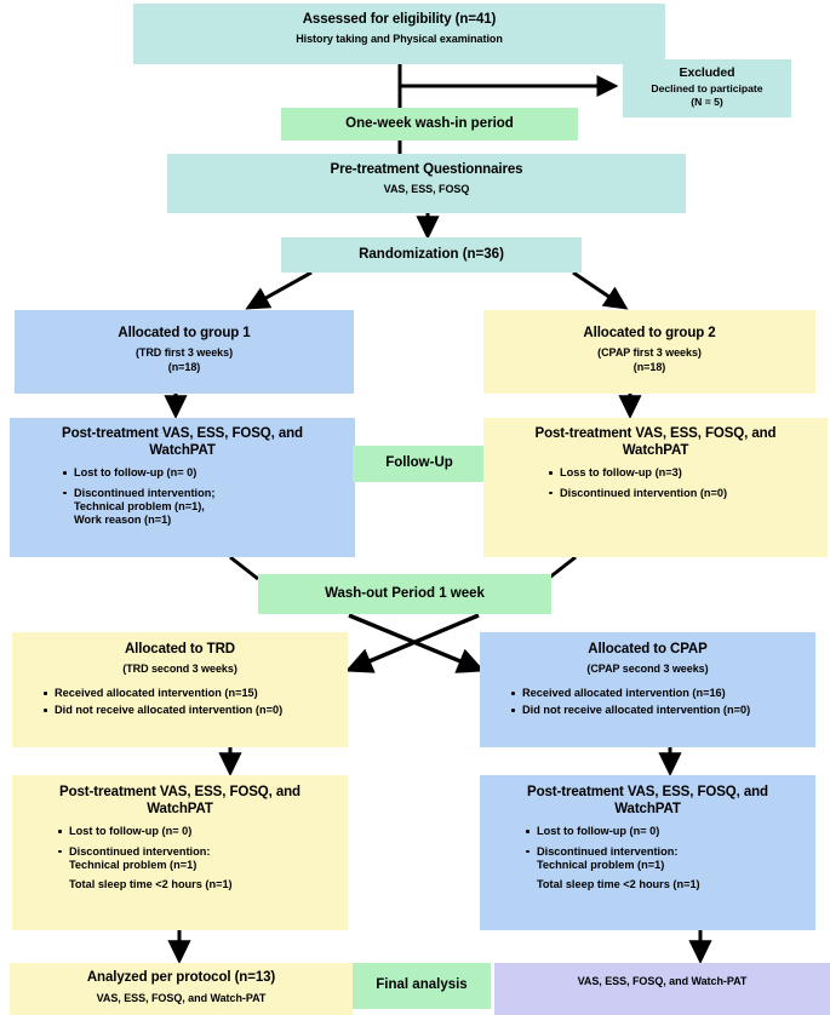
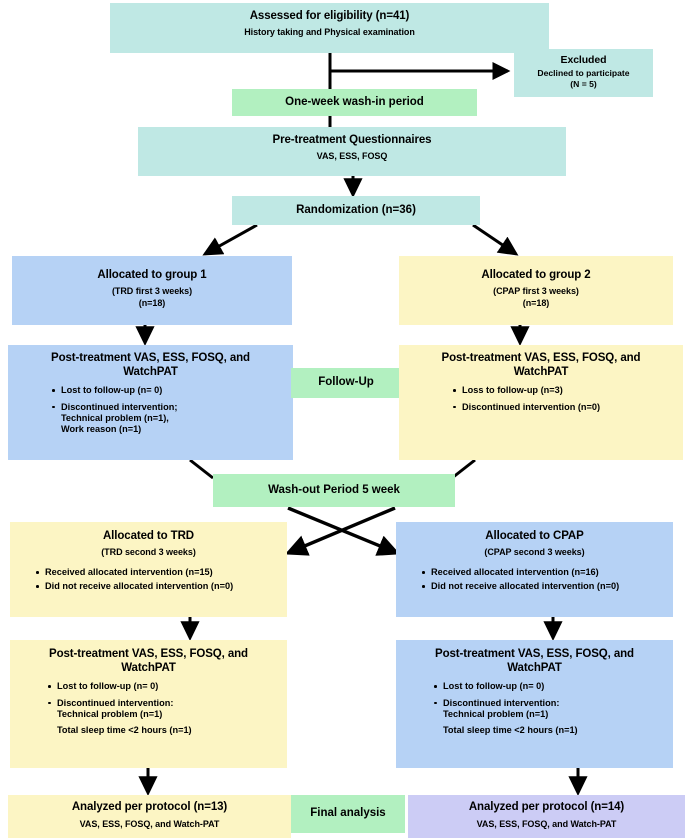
  Assessed for eligibility (n=41)
  History taking and Physical examination
  Excluded
  Declined to participate
  (N = 5)
  One-week wash-in period
  Pre-treatment Questionnaires
  VAS, ESS, FOSQ
  Randomization (n=36)
  Allocated to group 1
  (TRD first 3 weeks)
  (n=18)
  Allocated to group 2
  (CPAP first 3 weeks)
  (n=18)
  Post-treatment VAS, ESS, FOSQ, and
  WatchPAT
  Lost to follow-up (n= 0)
  Discontinued intervention;
  Technical problem (n=1),
  Work reason (n=1)
  Follow-Up
  Post-treatment VAS, ESS, FOSQ, and
  WatchPAT
  Loss to follow-up (n=3)
  Discontinued intervention (n=0)
- Wash-out Period 1 week
+ Wash-out Period 5 week
  Allocated to TRD
  (TRD second 3 weeks)
  Received allocated intervention (n=15)
  Did not receive allocated intervention (n=0)
  Allocated to CPAP
  (CPAP second 3 weeks)
  Received allocated intervention (n=16)
  Did not receive allocated intervention (n=0)
  Post-treatment VAS, ESS, FOSQ, and
  WatchPAT
  Lost to follow-up (n= 0)
  Discontinued intervention:
  Technical problem (n=1)
  Total sleep time <2 hours (n=1)
  Post-treatment VAS, ESS, FOSQ, and
  WatchPAT
  Lost to follow-up (n= 0)
  Discontinued intervention:
  Technical problem (n=1)
  Total sleep time <2 hours (n=1)
  Analyzed per protocol (n=13)
  VAS, ESS, FOSQ, and Watch-PAT
  Final analysis
+ Analyzed per protocol (n=14)
  VAS, ESS, FOSQ, and Watch-PAT
